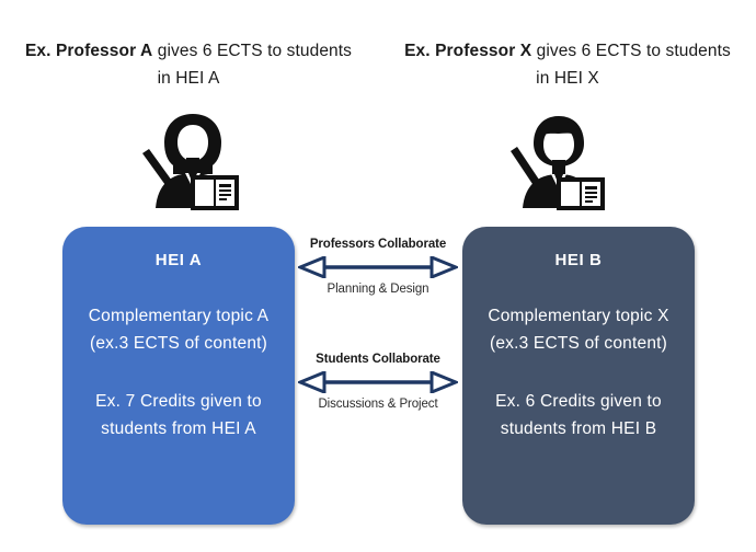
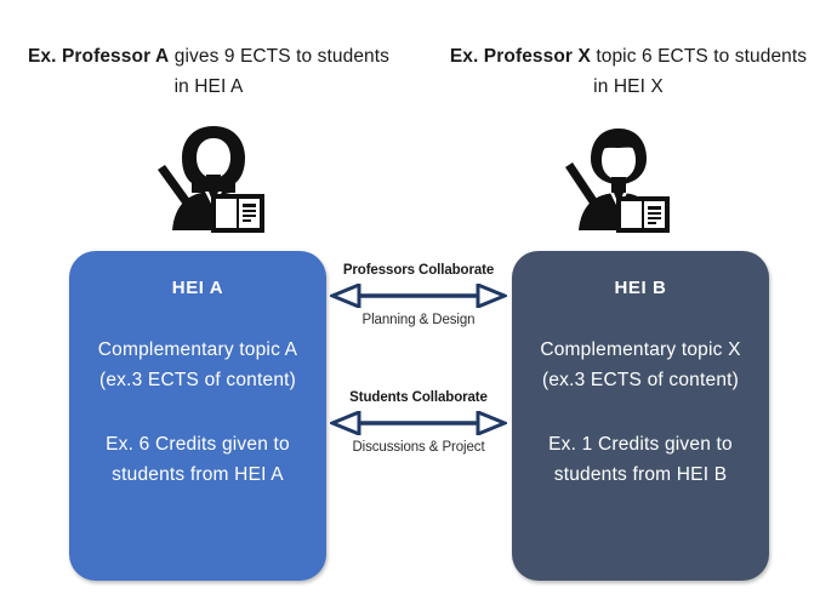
- Ex. Professor A gives 6 ECTS to students in HEI A
+ Ex. Professor A gives 9 ECTS to students in HEI A
- Ex. Professor X gives 6 ECTS to students in HEI X
+ Ex. Professor X topic 6 ECTS to students in HEI X
  HEI A
  Complementary topic A (ex.3 ECTS of content)
- Ex. 7 Credits given to students from HEI A
+ Ex. 6 Credits given to students from HEI A
  HEI B
  Complementary topic X (ex.3 ECTS of content)
- Ex. 6 Credits given to students from HEI B
+ Ex. 1 Credits given to students from HEI B
  Professors Collaborate
  Planning & Design
  Students Collaborate
  Discussions & Project
